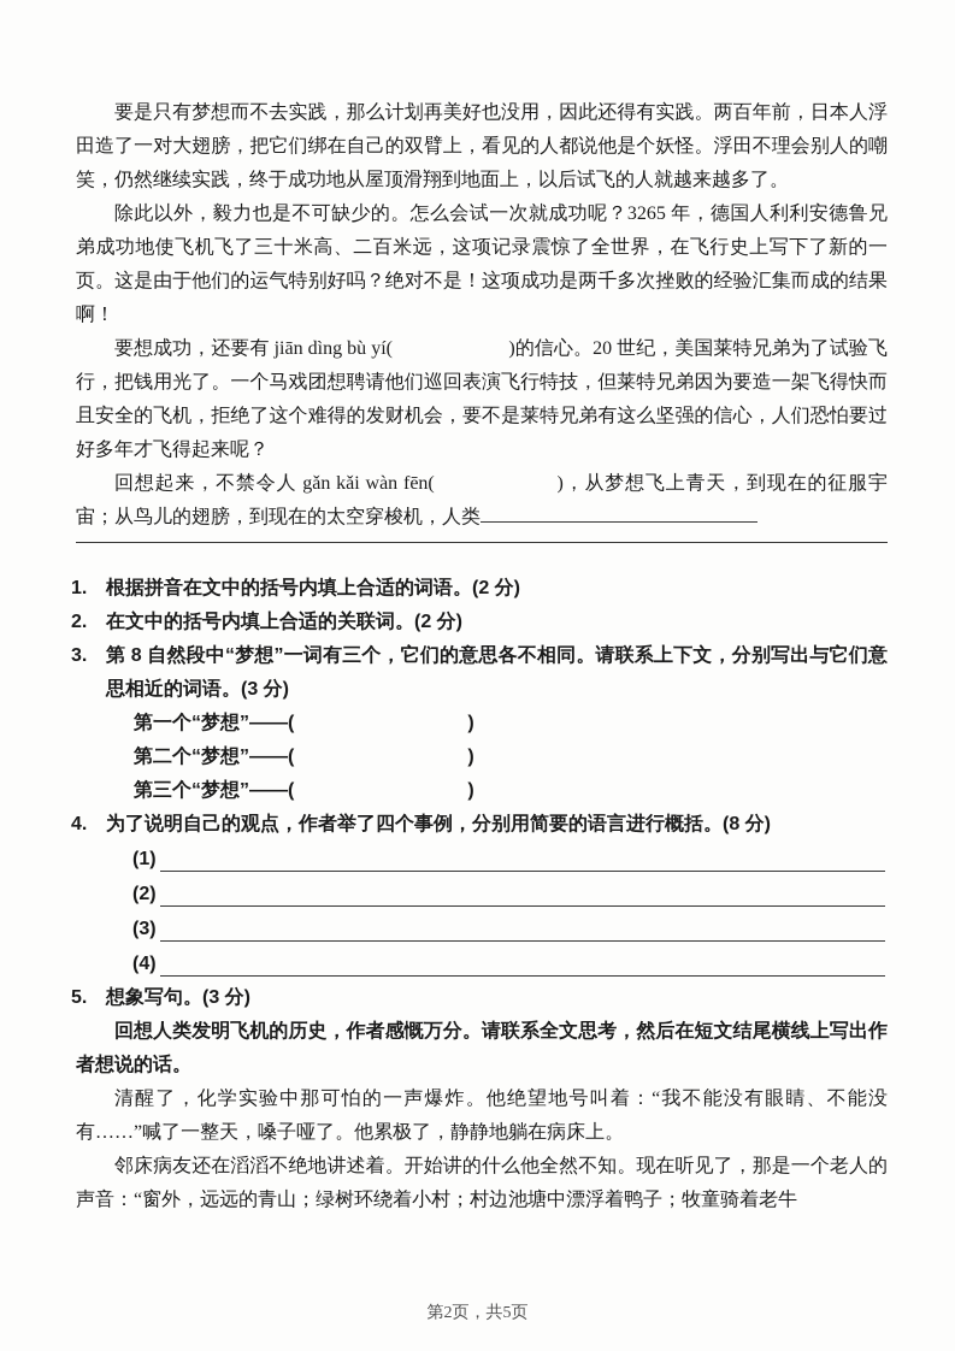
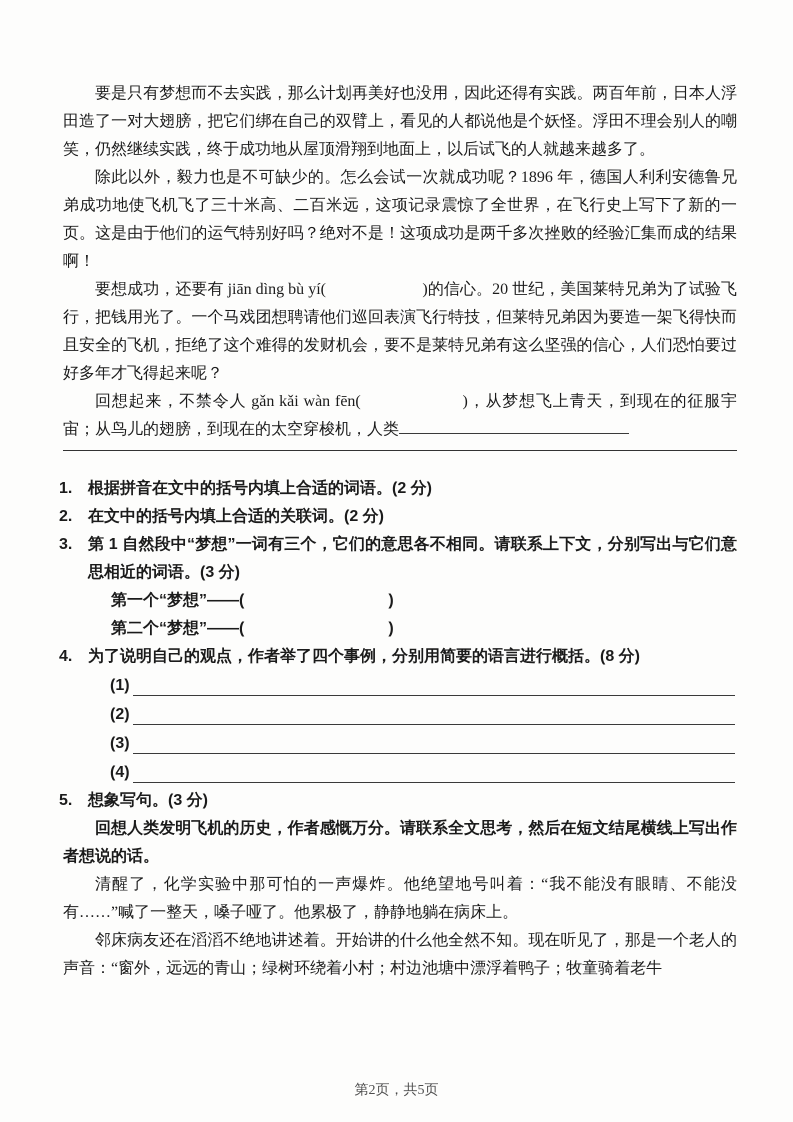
  要是只有梦想而不去实践，那么计划再美好也没用，因此还得有实践。两百年前，日本人浮田造了一对大翅膀，把它们绑在自己的双臂上，看见的人都说他是个妖怪。浮田不理会别人的嘲笑，仍然继续实践，终于成功地从屋顶滑翔到地面上，以后试飞的人就越来越多了。
- 除此以外，毅力也是不可缺少的。怎么会试一次就成功呢？3265 年，德国人利利安德鲁兄弟成功地使飞机飞了三十米高、二百米远，这项记录震惊了全世界，在飞行史上写下了新的一页。这是由于他们的运气特别好吗？绝对不是！这项成功是两千多次挫败的经验汇集而成的结果啊！
+ 除此以外，毅力也是不可缺少的。怎么会试一次就成功呢？1896 年，德国人利利安德鲁兄弟成功地使飞机飞了三十米高、二百米远，这项记录震惊了全世界，在飞行史上写下了新的一页。这是由于他们的运气特别好吗？绝对不是！这项成功是两千多次挫败的经验汇集而成的结果啊！
  要想成功，还要有 jiān dìng bù yí( )的信心。20 世纪，美国莱特兄弟为了试验飞行，把钱用光了。一个马戏团想聘请他们巡回表演飞行特技，但莱特兄弟因为要造一架飞得快而且安全的飞机，拒绝了这个难得的发财机会，要不是莱特兄弟有这么坚强的信心，人们恐怕要过好多年才飞得起来呢？
  回想起来，不禁令人 gǎn kǎi wàn fēn( )，从梦想飞上青天，到现在的征服宇宙；从鸟儿的翅膀，到现在的太空穿梭机，人类
  1.
  根据拼音在文中的括号内填上合适的词语。(2 分)
  2.
  在文中的括号内填上合适的关联词。(2 分)
  3.
- 第 8 自然段中“梦想”一词有三个，它们的意思各不相同。请联系上下文，分别写出与它们意思相近的词语。(3 分)
+ 第 1 自然段中“梦想”一词有三个，它们的意思各不相同。请联系上下文，分别写出与它们意思相近的词语。(3 分)
  第一个“梦想”——( )
  第二个“梦想”——( )
- 第三个“梦想”——( )
  4.
  为了说明自己的观点，作者举了四个事例，分别用简要的语言进行概括。(8 分)
  (1)
  (2)
  (3)
  (4)
  5.
  想象写句。(3 分)
  回想人类发明飞机的历史，作者感慨万分。请联系全文思考，然后在短文结尾横线上写出作者想说的话。
  清醒了，化学实验中那可怕的一声爆炸。他绝望地号叫着：“我不能没有眼睛、不能没有……”喊了一整天，嗓子哑了。他累极了，静静地躺在病床上。
  邻床病友还在滔滔不绝地讲述着。开始讲的什么他全然不知。现在听见了，那是一个老人的声音：“窗外，远远的青山；绿树环绕着小村；村边池塘中漂浮着鸭子；牧童骑着老牛
  第2页，共5页
